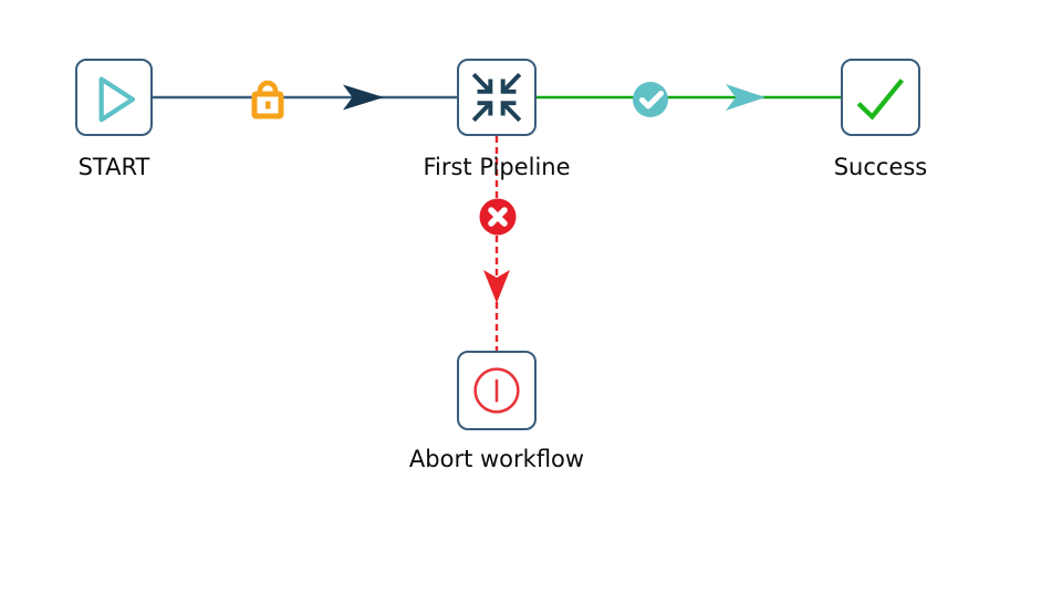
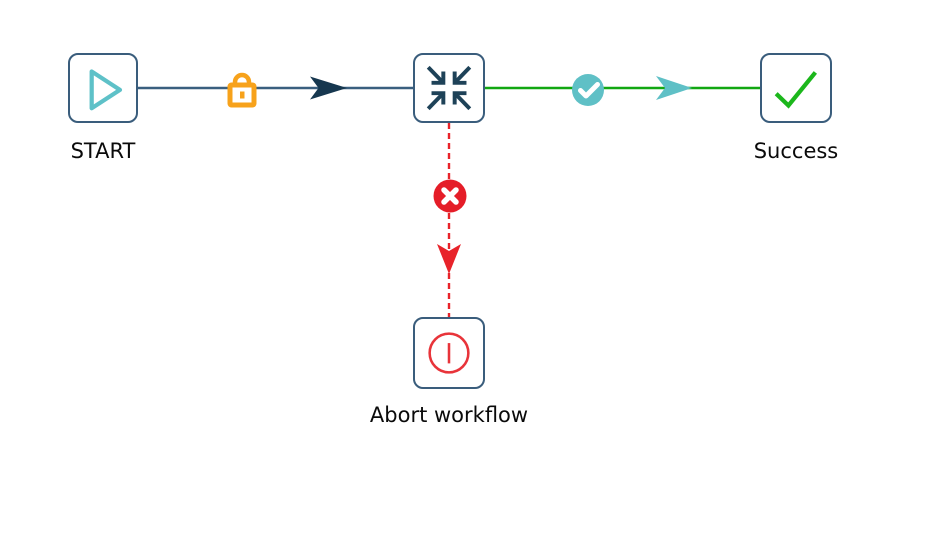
  START
- First Pipeline
  Success
  Abort workflow
